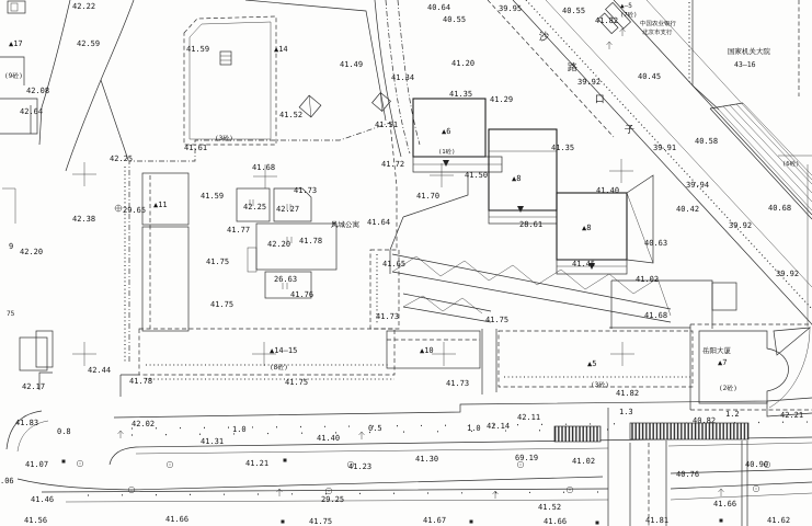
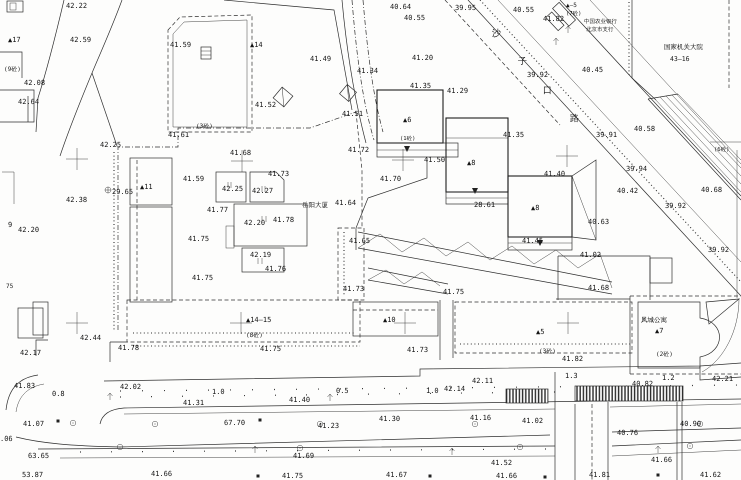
  42.22
  42.59
  41.59
  42.08
  42.64
  41.52
  41.49
  41.34
  40.64
  40.55
  39.95
  40.55
  41.82
  41.20
  41.35
  41.29
  39.92
  40.45
  41.35
  39.91
  40.58
  41.51
  41.61
  42.25
  41.68
  41.72
  42.38
  29.65
  41.59
  41.73
  42.25
  42.27
  41.77
  42.20
  41.78
  41.75
- 26.63
+ 42.19
  41.76
  41.75
  41.64
  41.70
  41.50
  41.40
  28.61
  41.45
  41.65
  40.63
  41.02
  39.92
  40.42
  39.94
  40.68
  39.92
  41.68
  41.73
  41.75
  42.44
  42.17
  41.78
  41.75
  41.73
  41.82
  42.21
  41.83
  42.02
  41.31
  41.40
  42.14
  42.11
  41.30
- 69.19
+ 41.16
  40.82
  41.07
  .06
- 41.21
+ 67.70
  41.23
  41.02
  40.90
  40.76
- 41.46
+ 63.65
- 29.25
+ 41.69
  41.52
  41.66
- 41.56
+ 53.87
  41.66
  41.75
  41.67
  41.66
  41.81
  41.62
  9
  42.20
  0.8
  1.0
  0.5
  1.0
  1.3
  1.2
  ▲17
  ▲14
  ▲11
  ▲6
  ▲8
  ▲8
  ▲14—15
  ▲10
  ▲5
  ▲7
- 凤城公寓
+ 岳阳大厦
  国家机关大院
  43—16
- 岳阳大厦
+ 凤城公寓
  沙
- 路
+ 子
  口
- 子
+ 路
